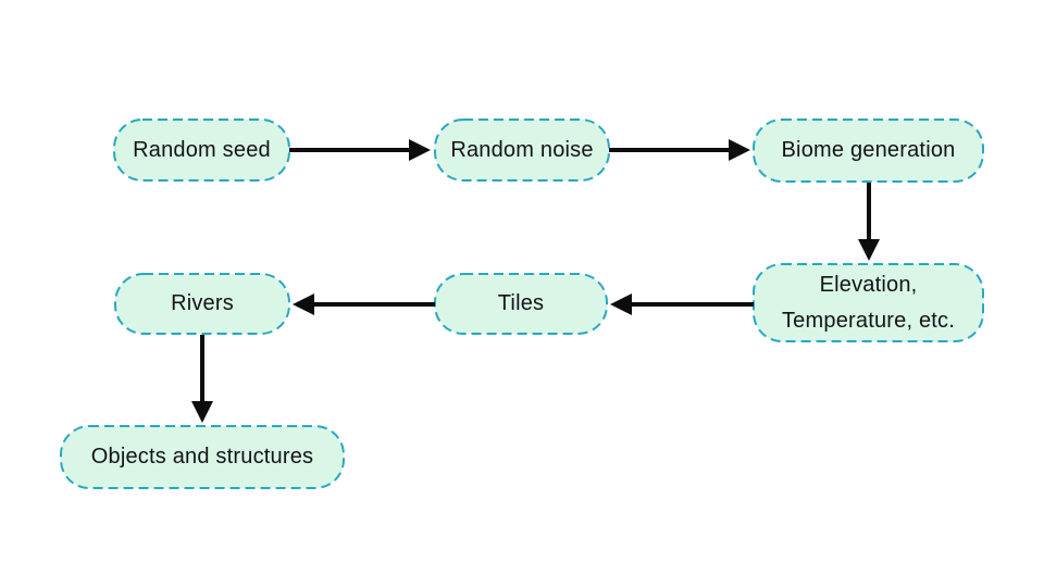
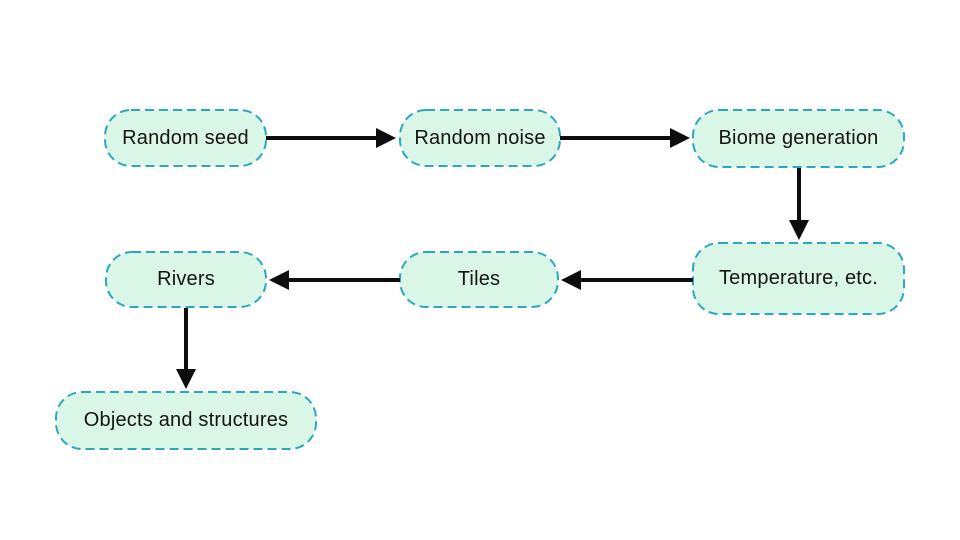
  Random seed
  Random noise
  Biome generation
- Elevation,
  Temperature, etc.
  Tiles
  Rivers
  Objects and structures
